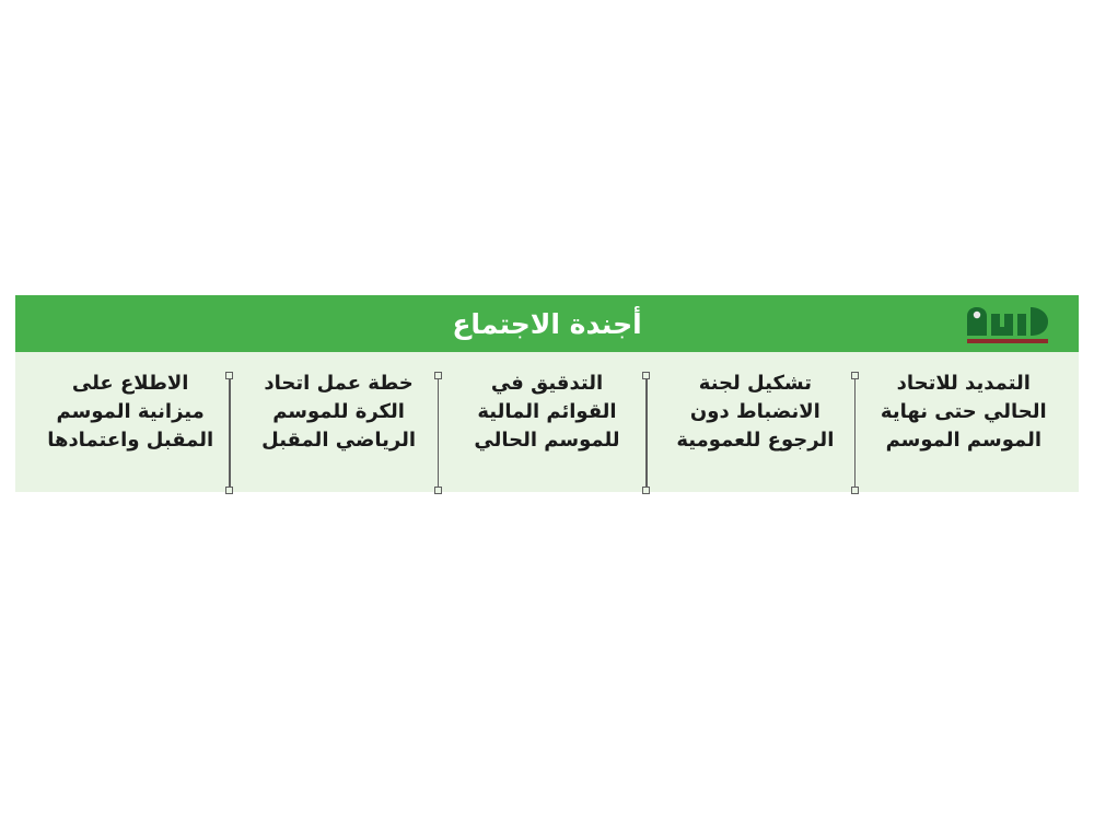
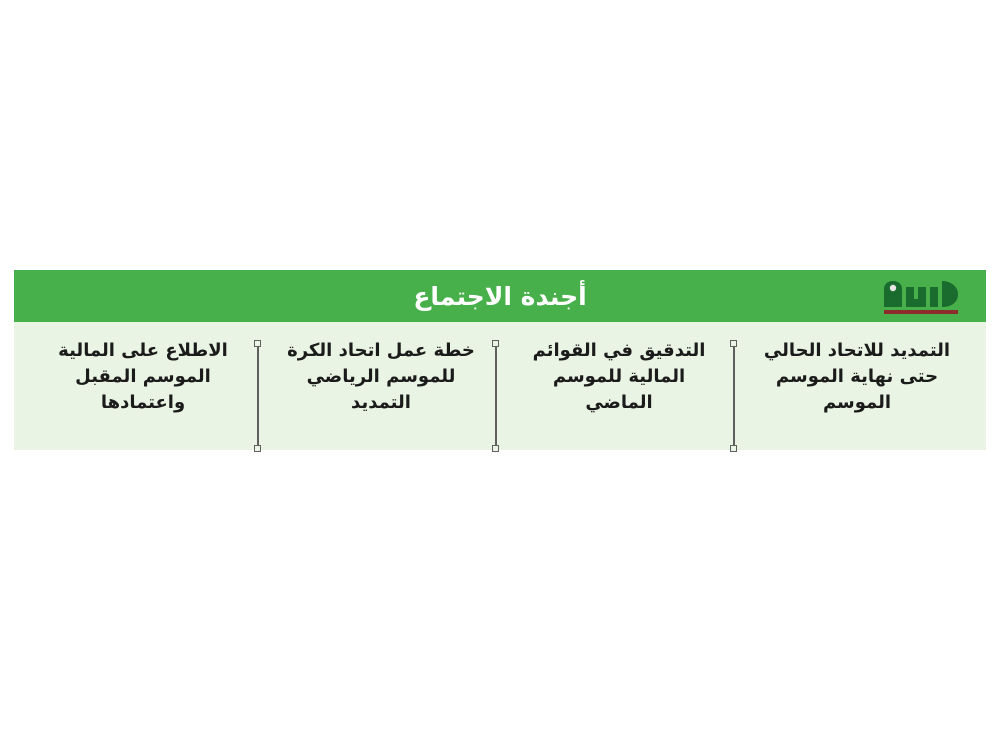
  أجندة الاجتماع
  التمديد للاتحاد الحالي حتى نهاية الموسم الموسم
- تشكيل لجنة الانضباط دون الرجوع للعمومية
- التدقيق في القوائم المالية للموسم الحالي
+ التدقيق في القوائم المالية للموسم الماضي
- خطة عمل اتحاد الكرة للموسم الرياضي المقبل
+ خطة عمل اتحاد الكرة للموسم الرياضي التمديد
- الاطلاع على ميزانية الموسم المقبل واعتمادها
+ الاطلاع على المالية الموسم المقبل واعتمادها
